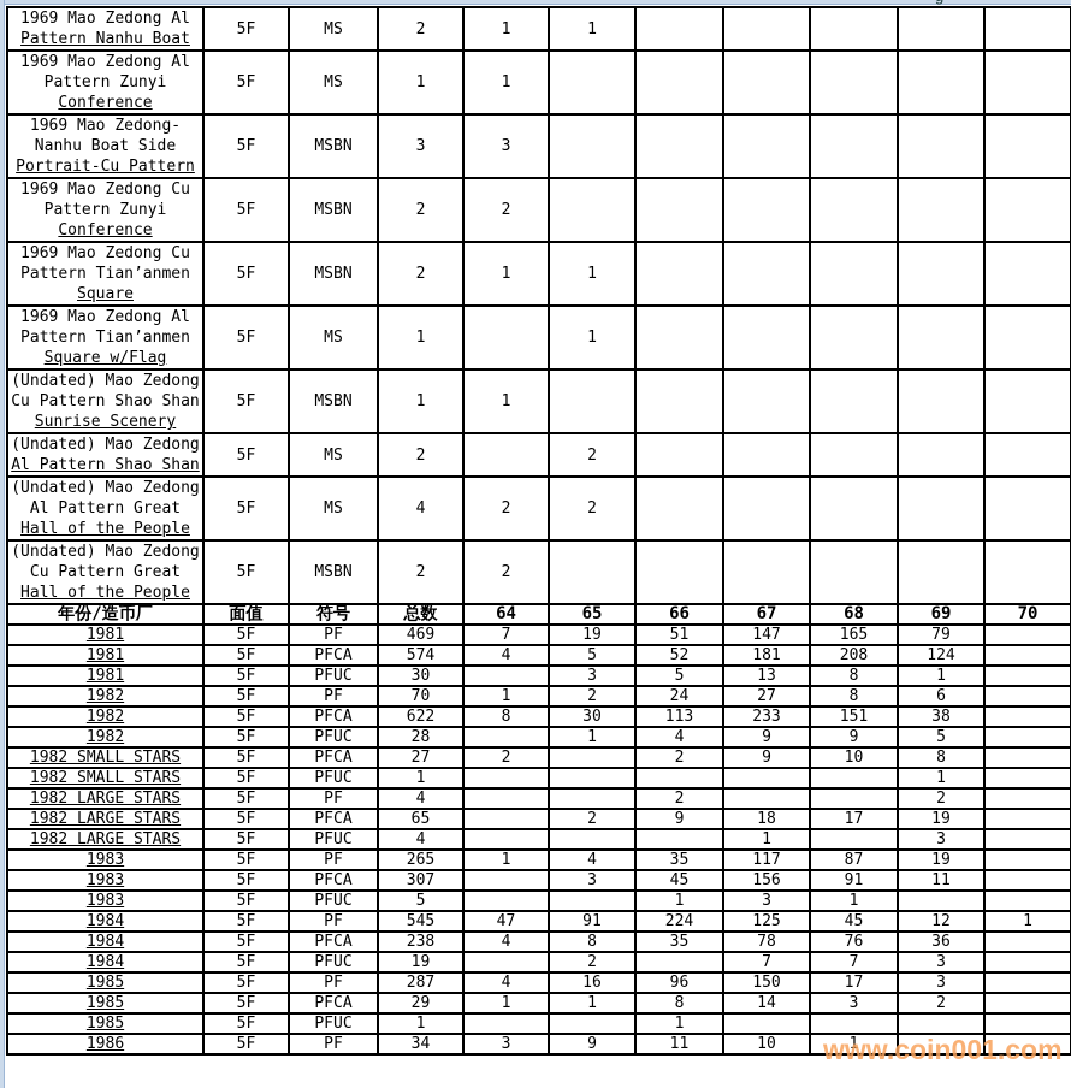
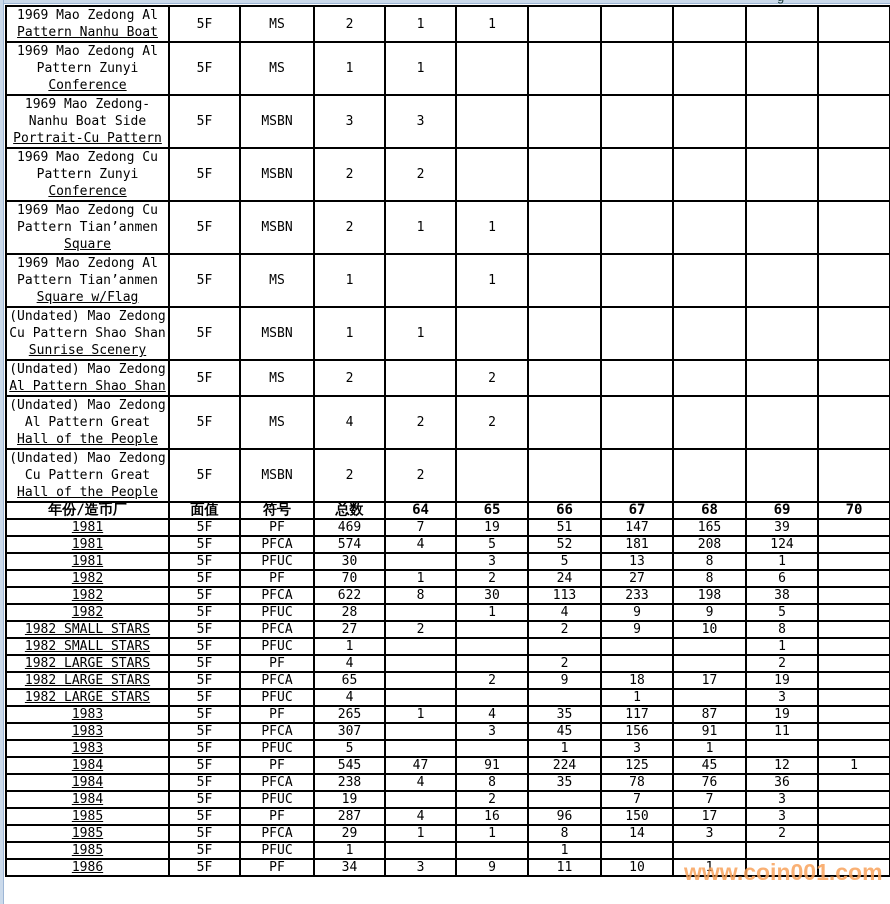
  1969 Mao Zedong AlPattern Nanhu Boat	5F	MS	2	1	1
  1969 Mao Zedong AlPattern ZunyiConference	5F	MS	1	1
  1969 Mao Zedong-Nanhu Boat SidePortrait-Cu Pattern	5F	MSBN	3	3
  1969 Mao Zedong CuPattern ZunyiConference	5F	MSBN	2	2
  1969 Mao Zedong CuPattern Tian’anmenSquare	5F	MSBN	2	1	1
  1969 Mao Zedong AlPattern Tian’anmenSquare w/Flag	5F	MS	1		1
  (Undated) Mao ZedongCu Pattern Shao ShanSunrise Scenery	5F	MSBN	1	1
  (Undated) Mao ZedongAl Pattern Shao Shan	5F	MS	2		2
  (Undated) Mao ZedongAl Pattern GreatHall of the People	5F	MS	4	2	2
  (Undated) Mao ZedongCu Pattern GreatHall of the People	5F	MSBN	2	2
  年份/造币厂	面值	符号	总数	64	65	66	67	68	69	70
- 1981	5F	PF	469	7	19	51	147	165	79
+ 1981	5F	PF	469	7	19	51	147	165	39
  1981	5F	PFCA	574	4	5	52	181	208	124
  1981	5F	PFUC	30		3	5	13	8	1
  1982	5F	PF	70	1	2	24	27	8	6
- 1982	5F	PFCA	622	8	30	113	233	151	38
+ 1982	5F	PFCA	622	8	30	113	233	198	38
  1982	5F	PFUC	28		1	4	9	9	5
  1982 SMALL STARS	5F	PFCA	27	2		2	9	10	8
  1982 SMALL STARS	5F	PFUC	1						1
  1982 LARGE STARS	5F	PF	4			2			2
  1982 LARGE STARS	5F	PFCA	65		2	9	18	17	19
  1982 LARGE STARS	5F	PFUC	4				1		3
  1983	5F	PF	265	1	4	35	117	87	19
  1983	5F	PFCA	307		3	45	156	91	11
  1983	5F	PFUC	5			1	3	1
  1984	5F	PF	545	47	91	224	125	45	12	1
  1984	5F	PFCA	238	4	8	35	78	76	36
  1984	5F	PFUC	19		2		7	7	3
  1985	5F	PF	287	4	16	96	150	17	3
  1985	5F	PFCA	29	1	1	8	14	3	2
  1985	5F	PFUC	1			1
  1986	5F	PF	34	3	9	11	10	1
  www.coin001.com
